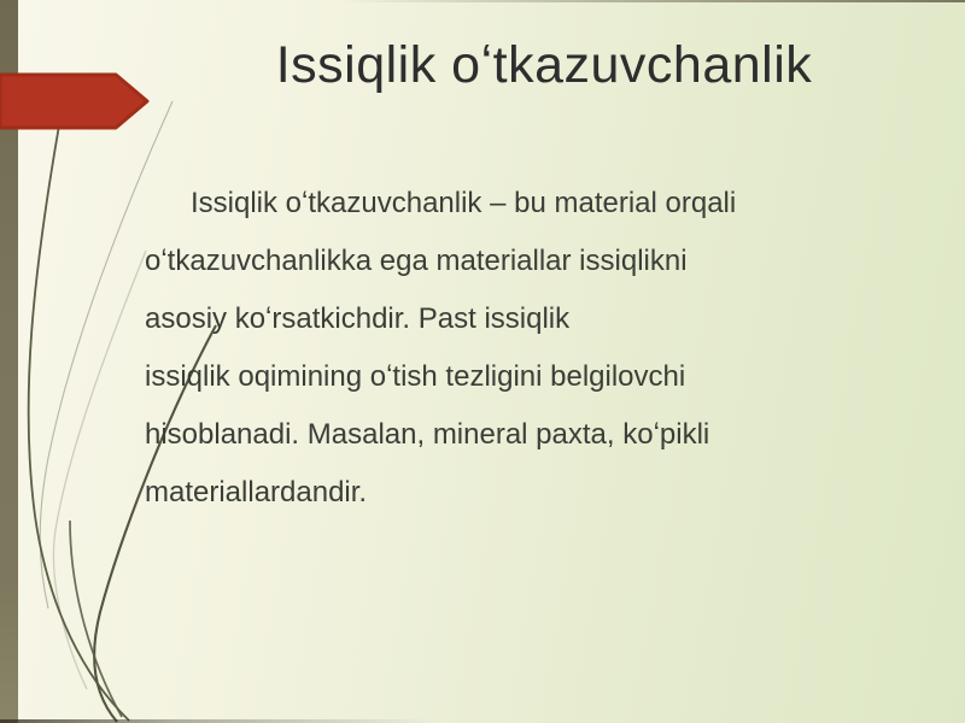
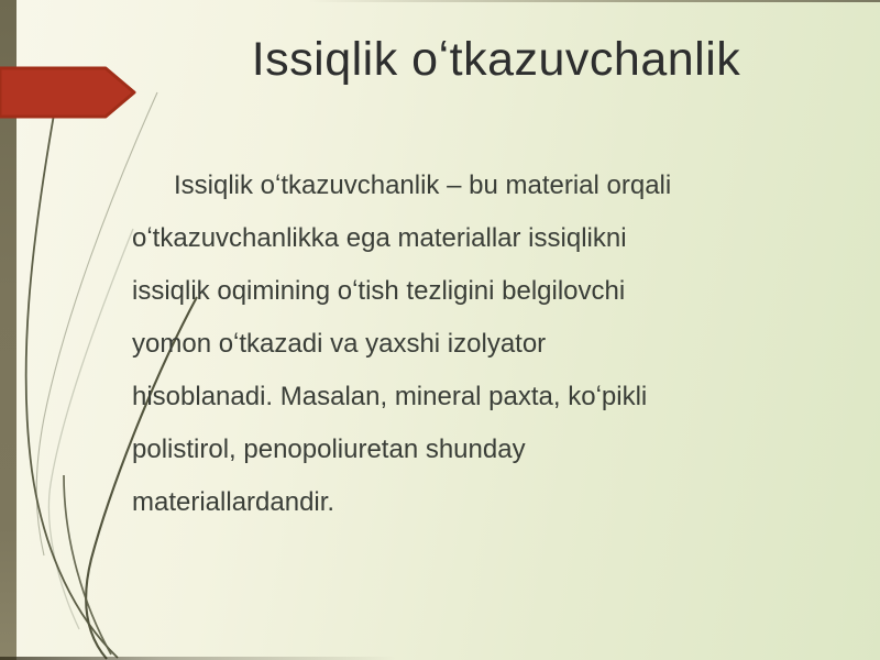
  Issiqlik oʻtkazuvchanlik
  Issiqlik oʻtkazuvchanlik – bu material orqali
  oʻtkazuvchanlikka ega materiallar issiqlikni
- asosiy koʻrsatkichdir. Past issiqlik
  issiqlik oqimining oʻtish tezligini belgilovchi
+ yomon oʻtkazadi va yaxshi izolyator
  hisoblanadi. Masalan, mineral paxta, koʻpikli
+ polistirol, penopoliuretan shunday
  materiallardandir.
